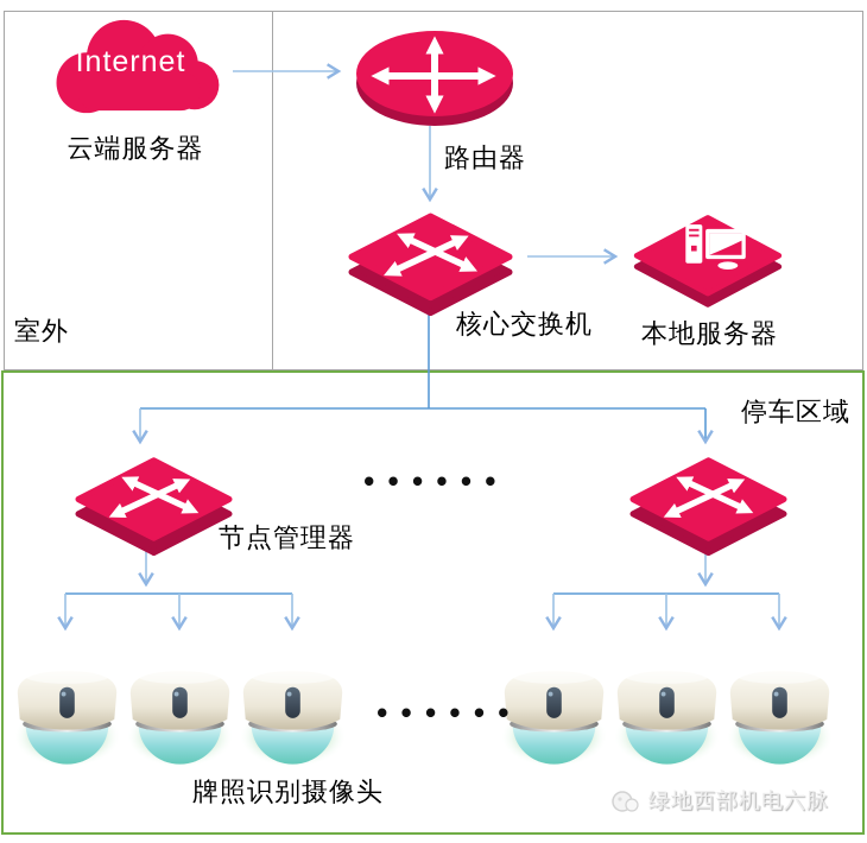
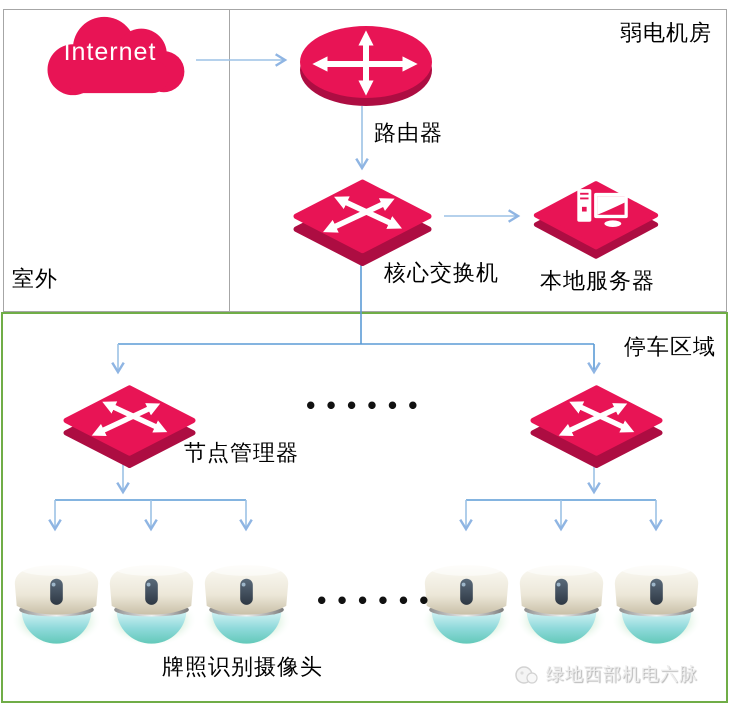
  Internet
  ••••••
  ••••••
+ 弱电机房
  室外
  停车区域
- 云端服务器
  路由器
  核心交换机
  本地服务器
  节点管理器
  牌照识别摄像头
  绿地西部机电六脉
